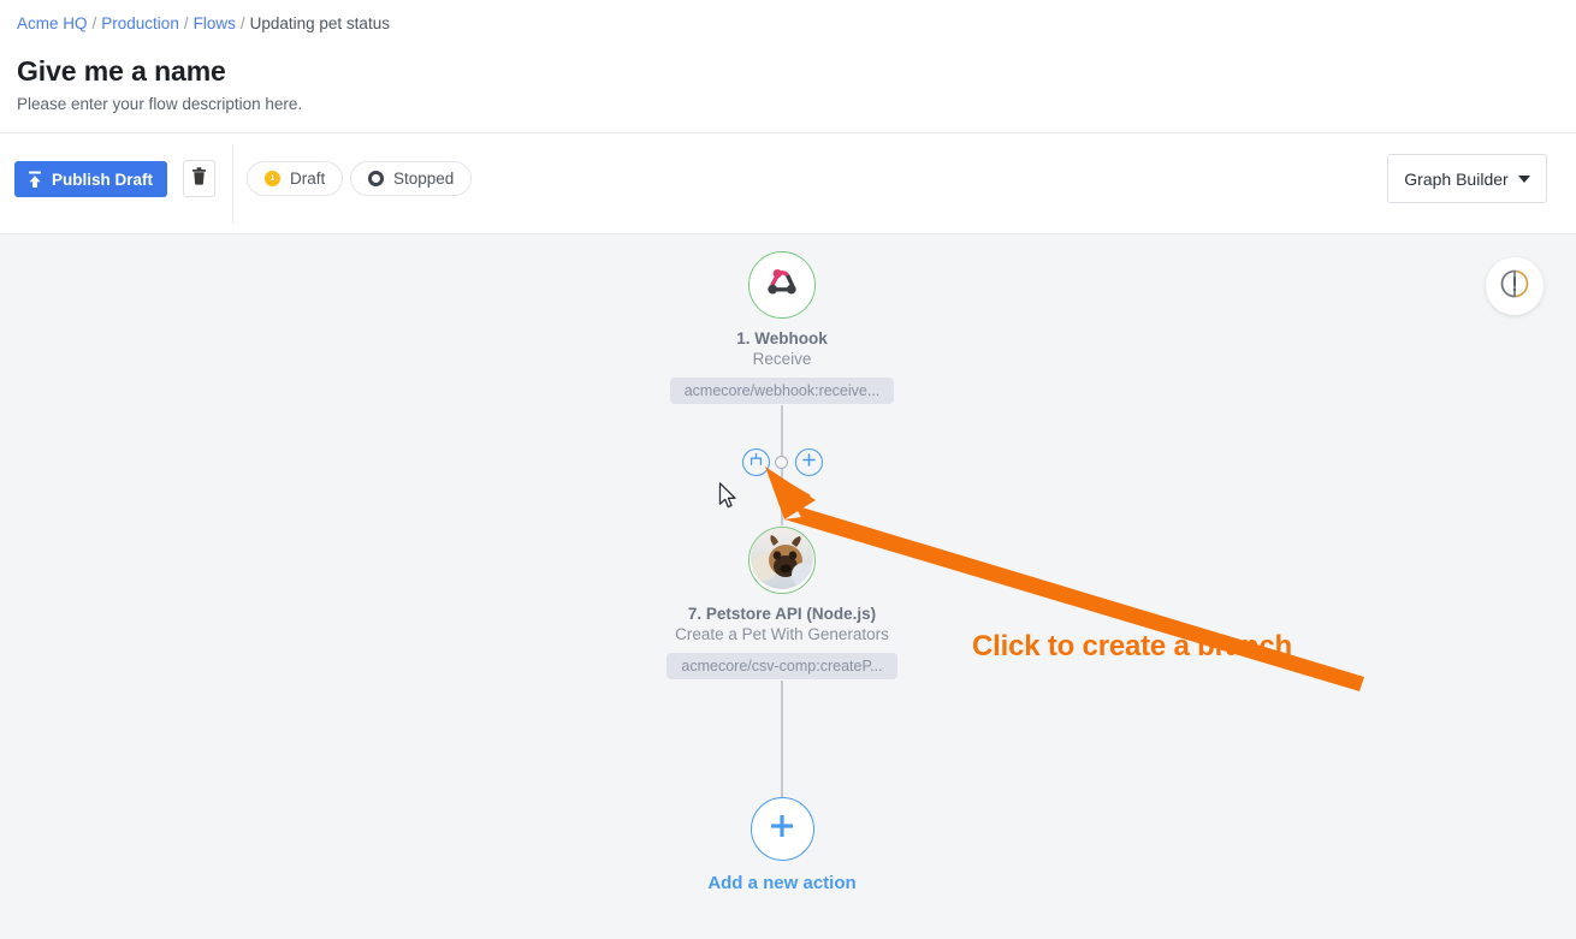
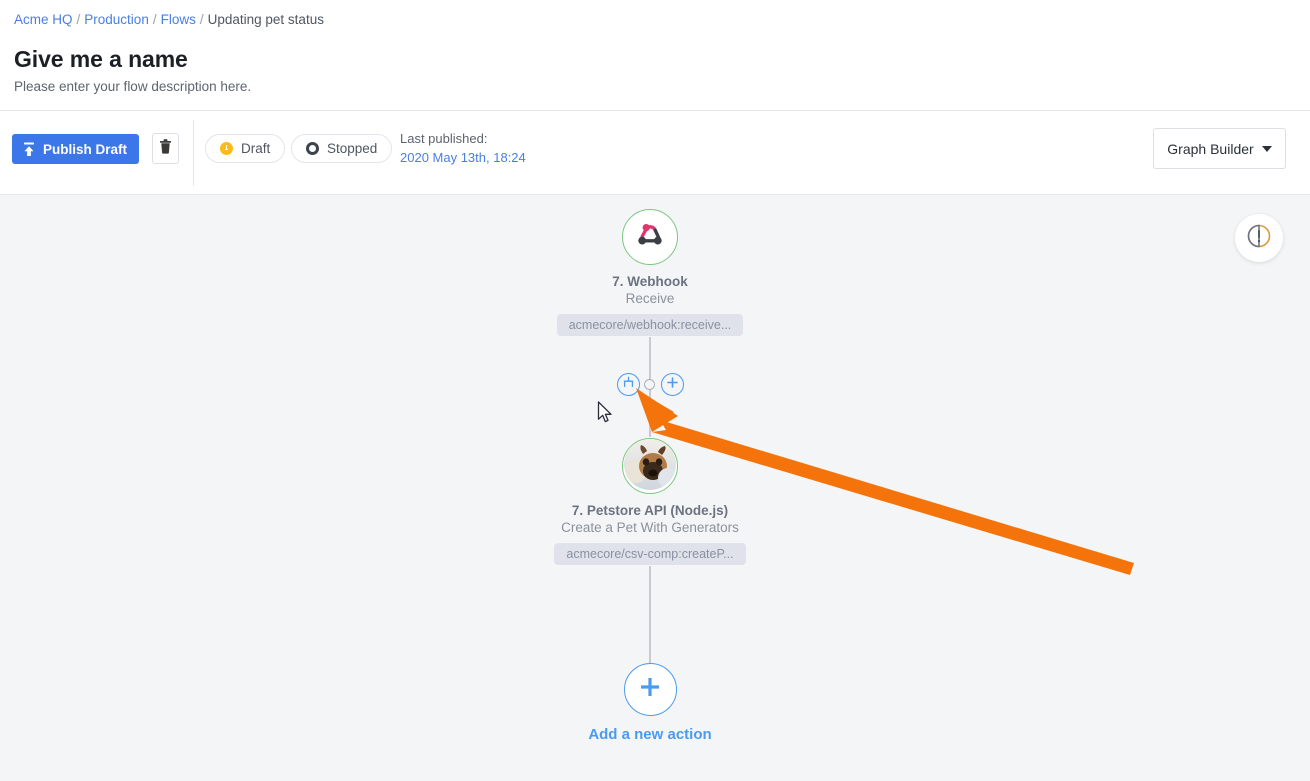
  Acme HQ / Production / Flows / Updating pet status
  Give me a name
  Please enter your flow description here.
  Publish Draft
  Draft
  Stopped
+ Last published:
+ 2020 May 13th, 18:24
  Graph Builder
- 1. Webhook
+ 7. Webhook
  Receive
  acmecore/webhook:receive...
  7. Petstore API (Node.js)
  Create a Pet With Generators
  acmecore/csv-comp:createP...
  Add a new action
- Click to create a branch
